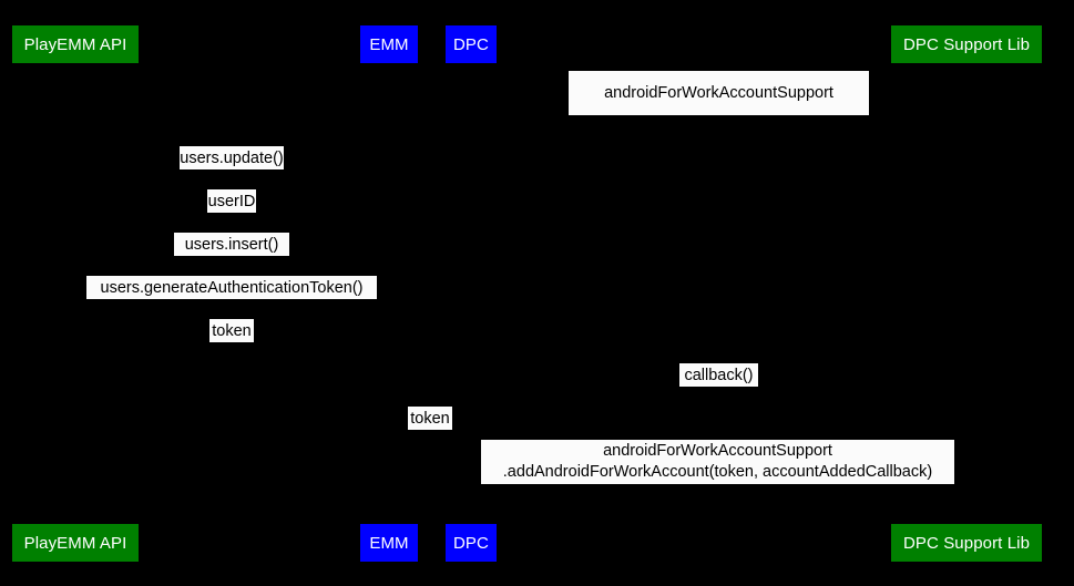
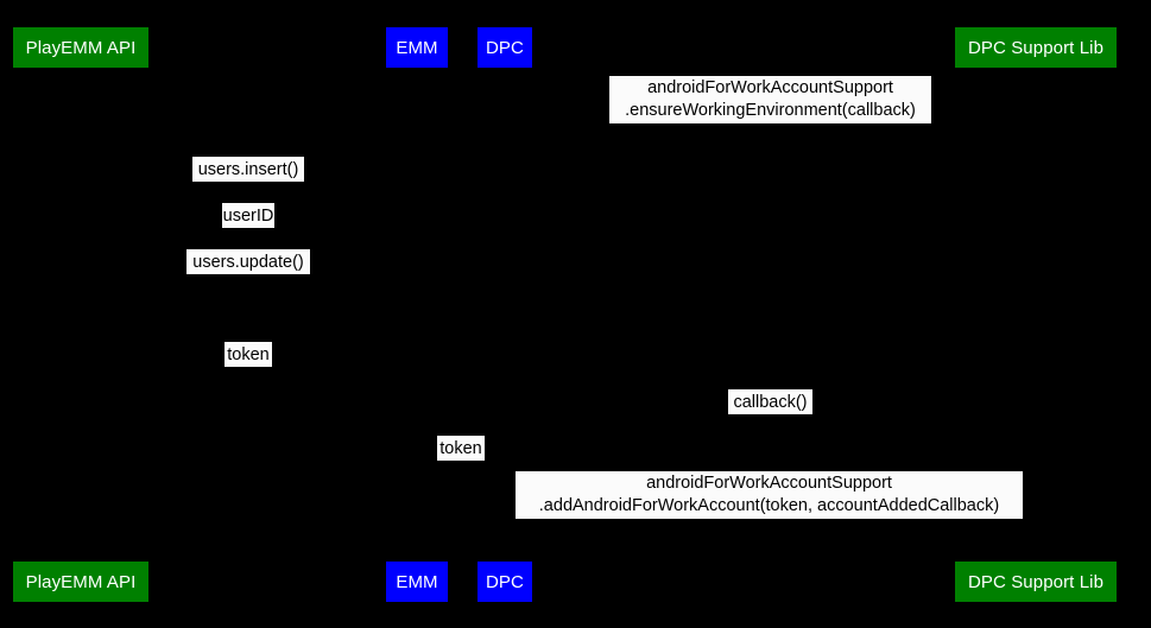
  PlayEMM API
  EMM
  DPC
  DPC Support Lib
  PlayEMM API
  EMM
  DPC
  DPC Support Lib
  androidForWorkAccountSupport
+ .ensureWorkingEnvironment(callback)
- users.update()
+ users.insert()
  userID
- users.insert()
+ users.update()
- users.generateAuthenticationToken()
  token
  callback()
  token
  androidForWorkAccountSupport
  .addAndroidForWorkAccount(token, accountAddedCallback)
